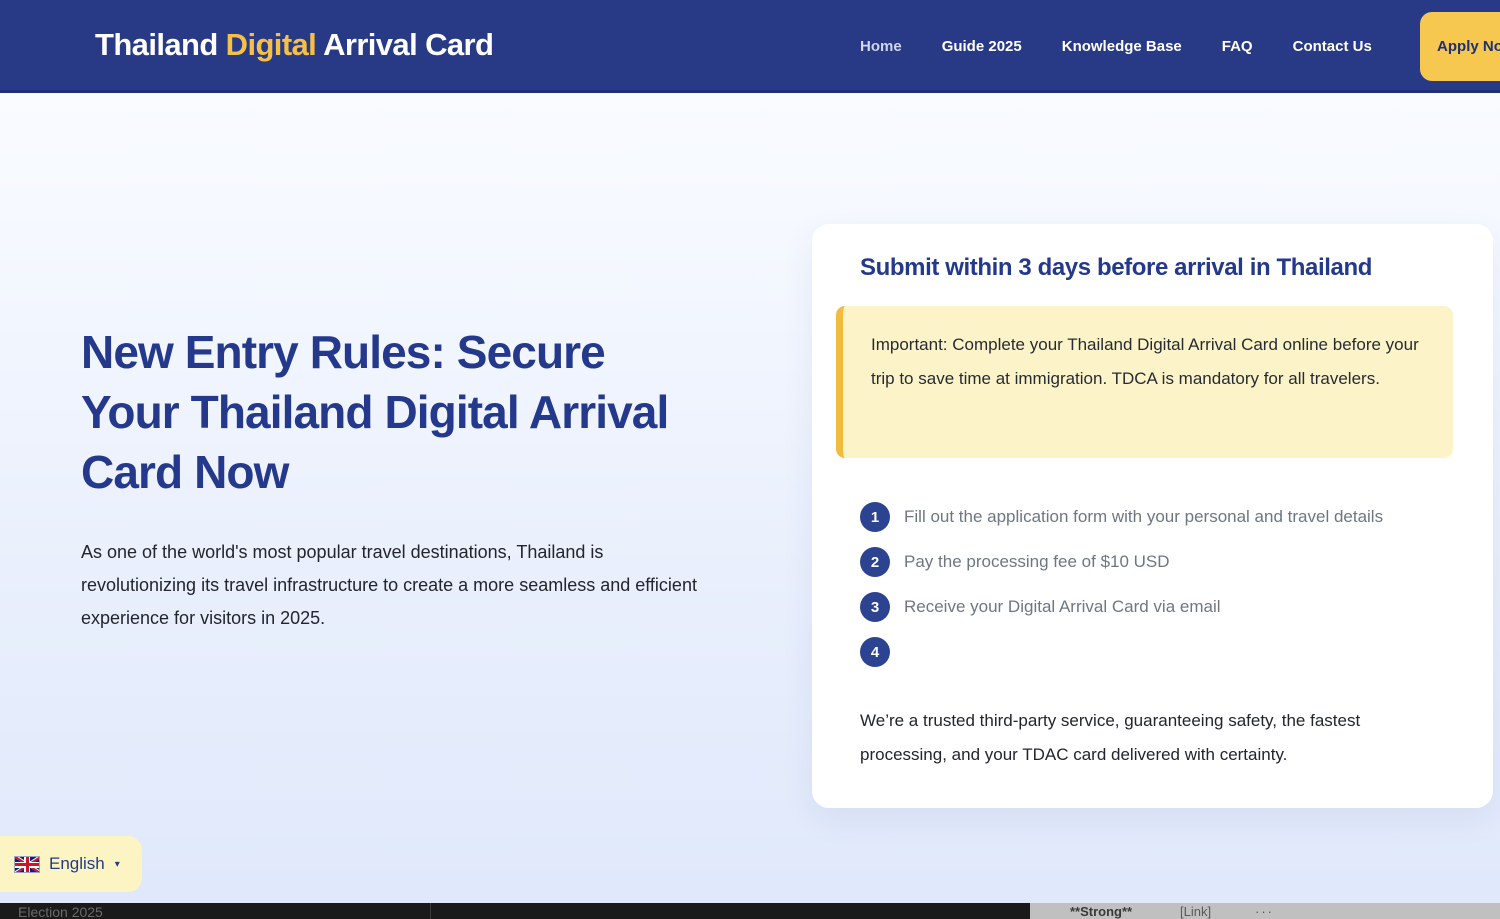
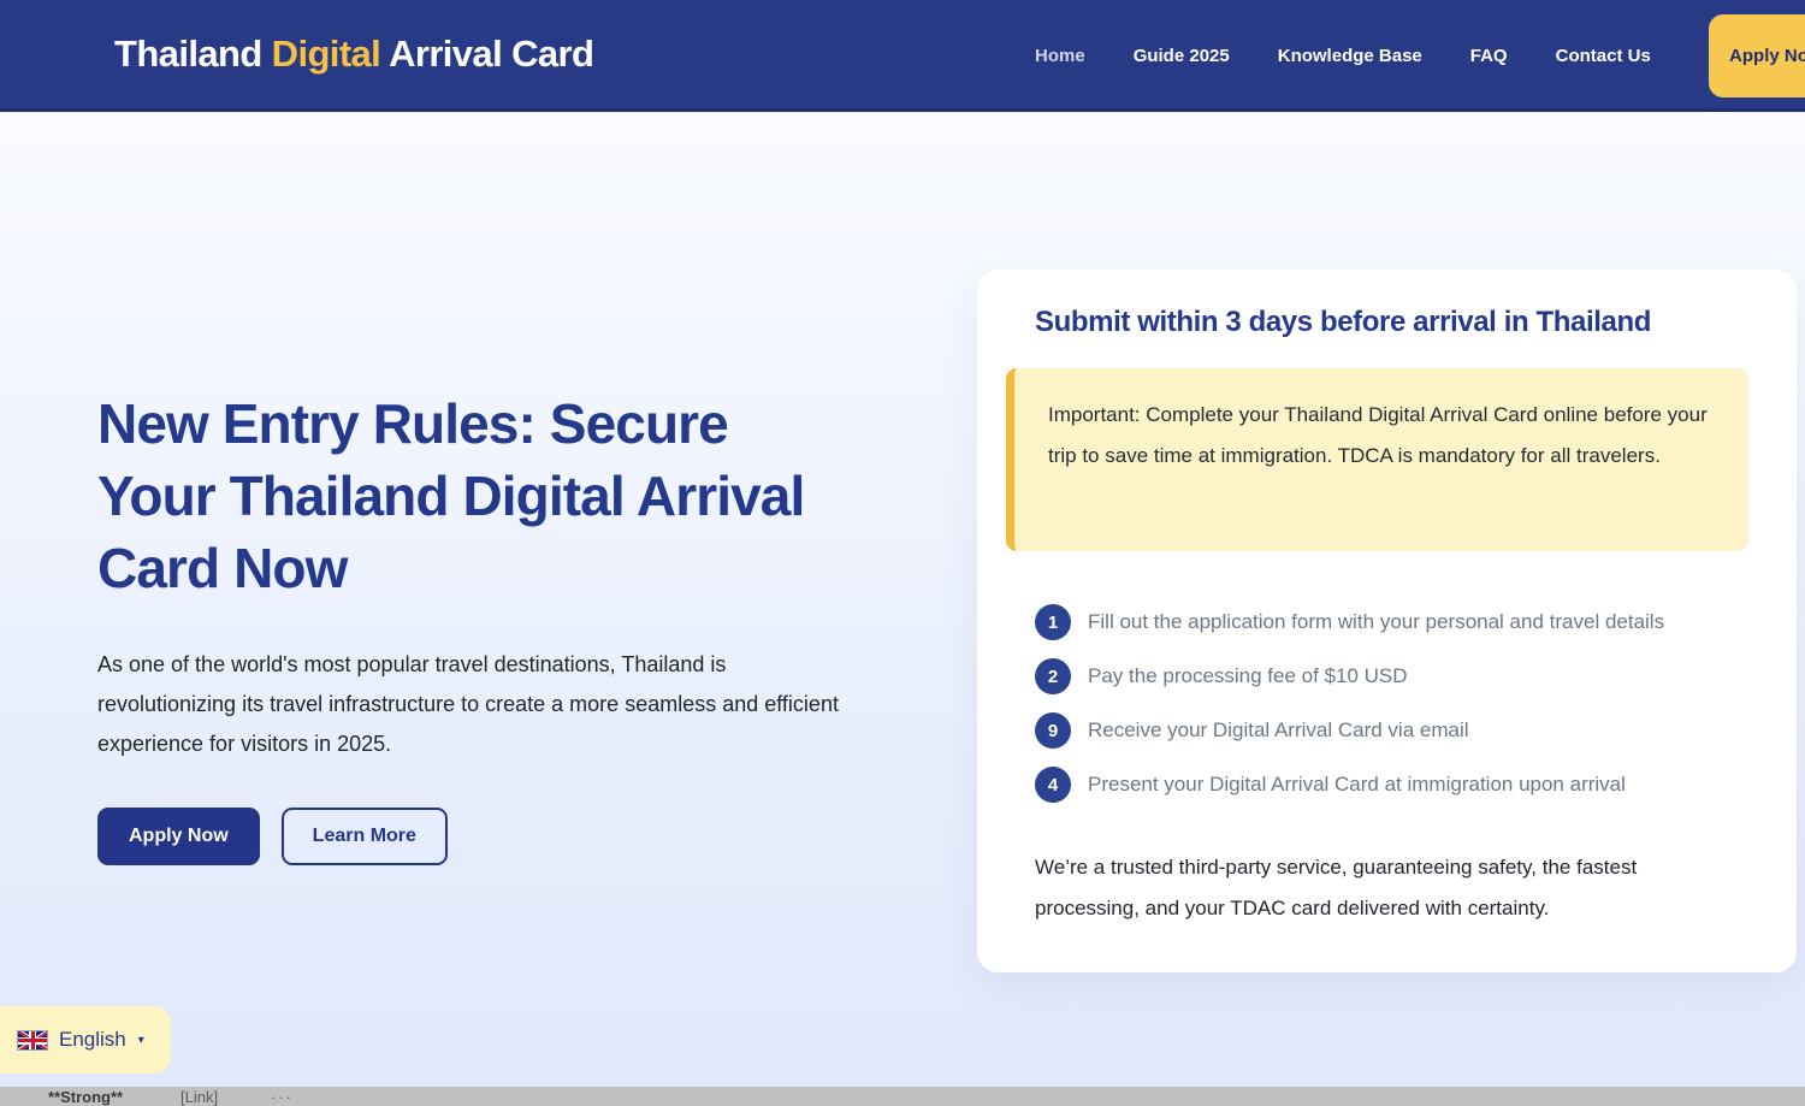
  Thailand Digital Arrival Card
  Home
  Guide 2025
  Knowledge Base
  FAQ
  Contact Us
  Apply No
  New Entry Rules: Secure Your Thailand Digital Arrival Card Now
  As one of the world's most popular travel destinations, Thailand is revolutionizing its travel infrastructure to create a more seamless and efficient experience for visitors in 2025.
+ Apply Now
+ Learn More
  Submit within 3 days before arrival in Thailand
  Important: Complete your Thailand Digital Arrival Card online before your trip to save time at immigration. TDCA is mandatory for all travelers.
  1
  Fill out the application form with your personal and travel details
  2
  Pay the processing fee of $10 USD
- 3
+ 9
  Receive your Digital Arrival Card via email
  4
+ Present your Digital Arrival Card at immigration upon arrival
  We’re a trusted third-party service, guaranteeing safety, the fastest processing, and your TDAC card delivered with certainty.
  English
  ▾
- Election 2025
  **Strong**
  [Link]
  ···
